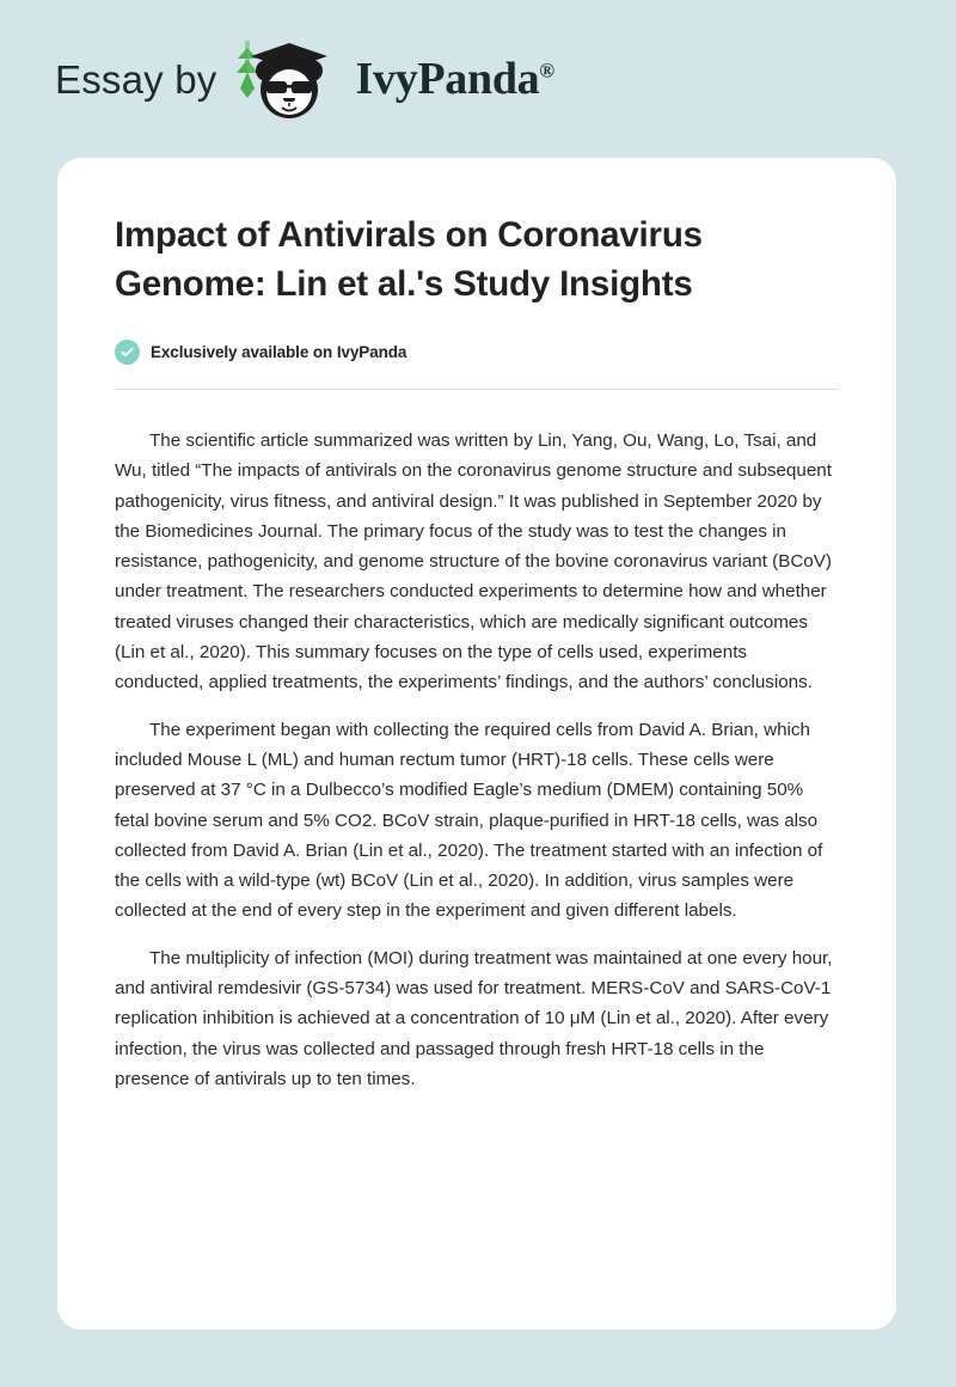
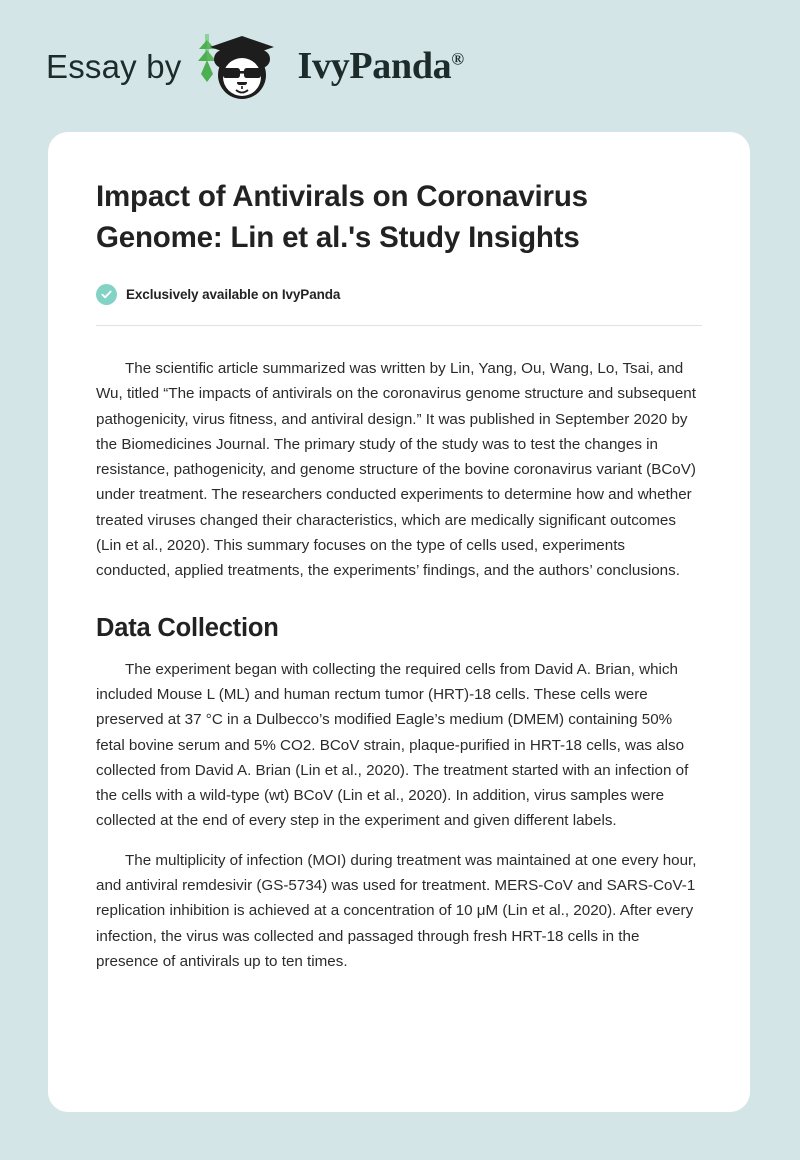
  Essay by
  IvyPanda®
  Impact of Antivirals on Coronavirus Genome: Lin et al.'s Study Insights
  Exclusively available on IvyPanda
- The scientific article summarized was written by Lin, Yang, Ou, Wang, Lo, Tsai, and Wu, titled “The impacts of antivirals on the coronavirus genome structure and subsequent pathogenicity, virus fitness, and antiviral design.” It was published in September 2020 by the Biomedicines Journal. The primary focus of the study was to test the changes in resistance, pathogenicity, and genome structure of the bovine coronavirus variant (BCoV) under treatment. The researchers conducted experiments to determine how and whether treated viruses changed their characteristics, which are medically significant outcomes (Lin et al., 2020). This summary focuses on the type of cells used, experiments conducted, applied treatments, the experiments’ findings, and the authors’ conclusions.
+ The scientific article summarized was written by Lin, Yang, Ou, Wang, Lo, Tsai, and Wu, titled “The impacts of antivirals on the coronavirus genome structure and subsequent pathogenicity, virus fitness, and antiviral design.” It was published in September 2020 by the Biomedicines Journal. The primary study of the study was to test the changes in resistance, pathogenicity, and genome structure of the bovine coronavirus variant (BCoV) under treatment. The researchers conducted experiments to determine how and whether treated viruses changed their characteristics, which are medically significant outcomes (Lin et al., 2020). This summary focuses on the type of cells used, experiments conducted, applied treatments, the experiments’ findings, and the authors’ conclusions.
+ Data Collection
  The experiment began with collecting the required cells from David A. Brian, which included Mouse L (ML) and human rectum tumor (HRT)-18 cells. These cells were preserved at 37 °C in a Dulbecco’s modified Eagle’s medium (DMEM) containing 50% fetal bovine serum and 5% CO2. BCoV strain, plaque-purified in HRT-18 cells, was also collected from David A. Brian (Lin et al., 2020). The treatment started with an infection of the cells with a wild-type (wt) BCoV (Lin et al., 2020). In addition, virus samples were collected at the end of every step in the experiment and given different labels.
  The multiplicity of infection (MOI) during treatment was maintained at one every hour, and antiviral remdesivir (GS-5734) was used for treatment. MERS-CoV and SARS-CoV-1 replication inhibition is achieved at a concentration of 10 μM (Lin et al., 2020). After every infection, the virus was collected and passaged through fresh HRT-18 cells in the presence of antivirals up to ten times.
